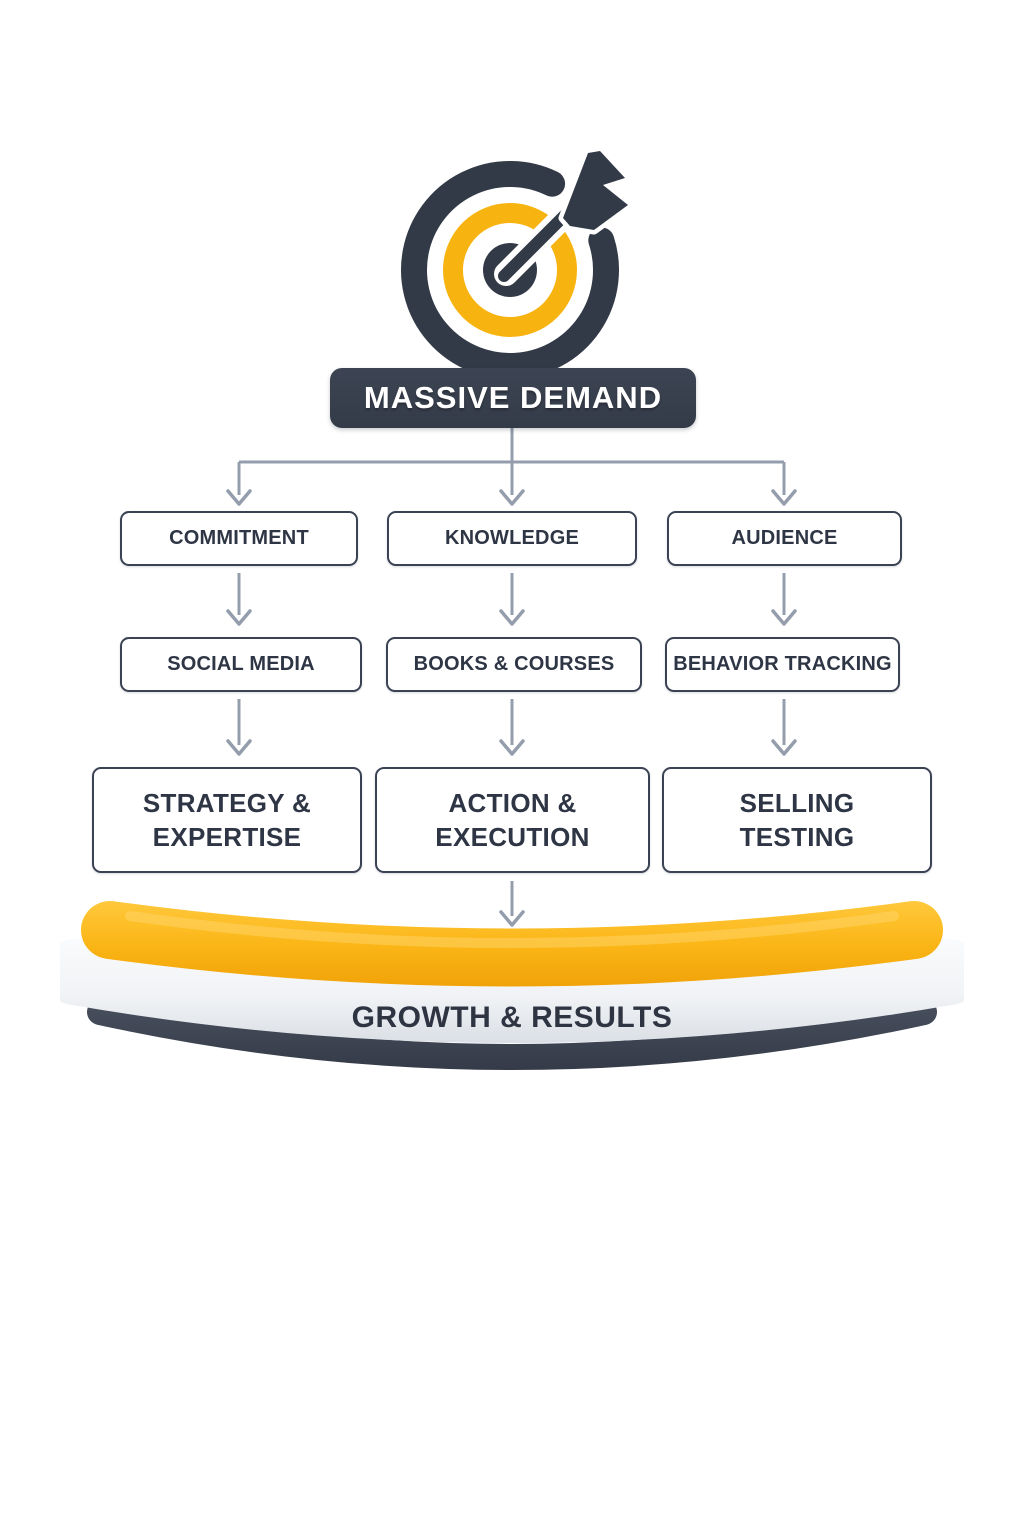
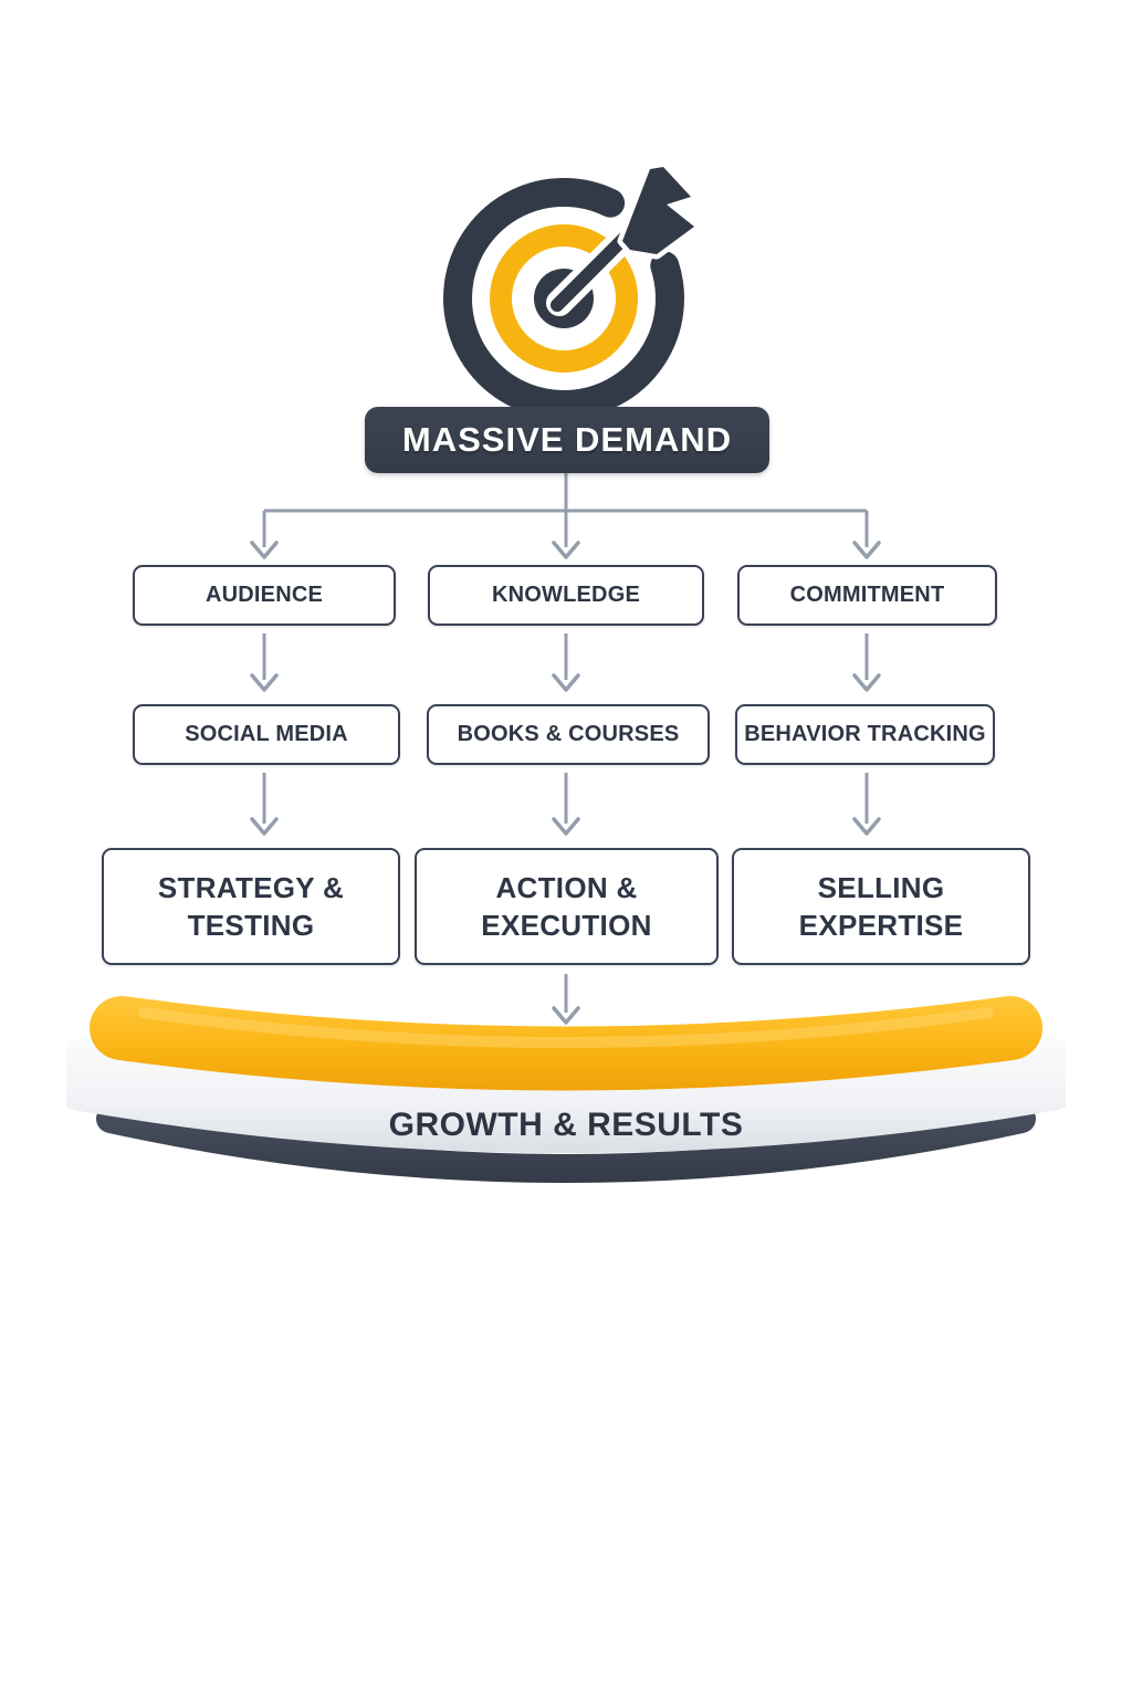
  MASSIVE DEMAND
- COMMITMENT
+ AUDIENCE
  KNOWLEDGE
- AUDIENCE
+ COMMITMENT
  SOCIAL MEDIA
  BOOKS & COURSES
  BEHAVIOR TRACKING
  STRATEGY &
- EXPERTISE
+ TESTING
  ACTION &
  EXECUTION
  SELLING
- TESTING
+ EXPERTISE
  GROWTH & RESULTS
